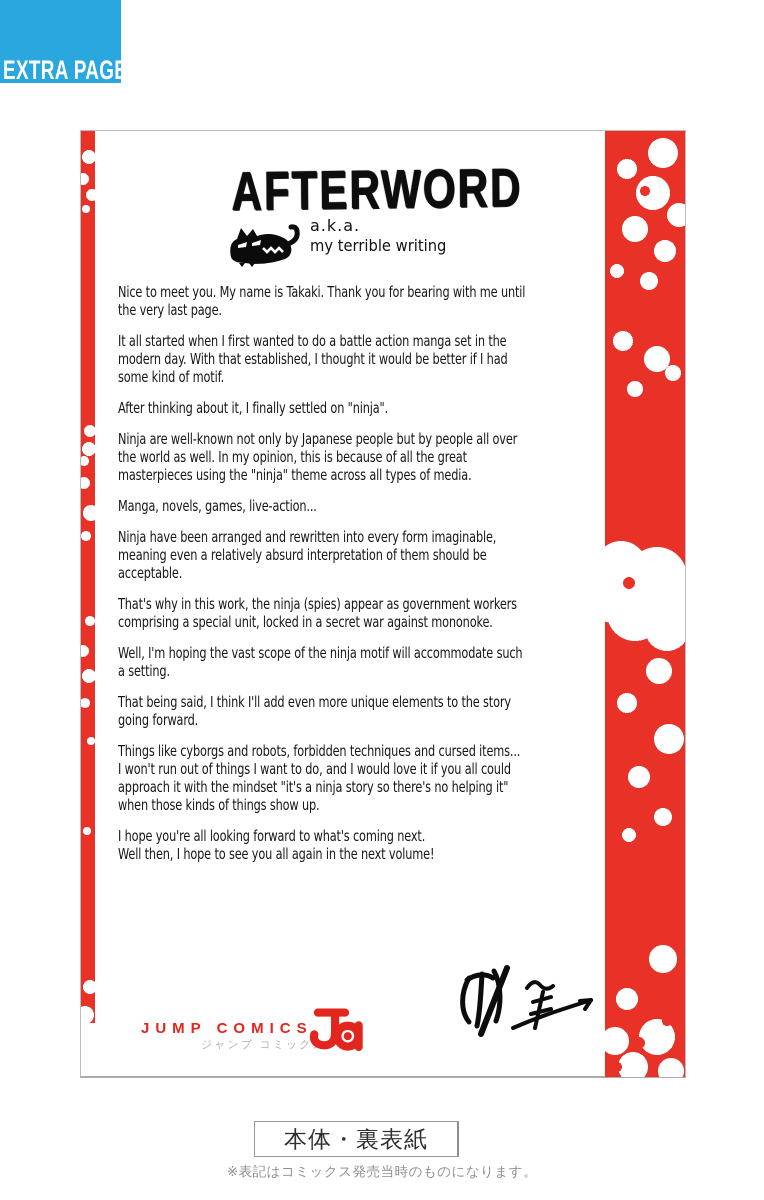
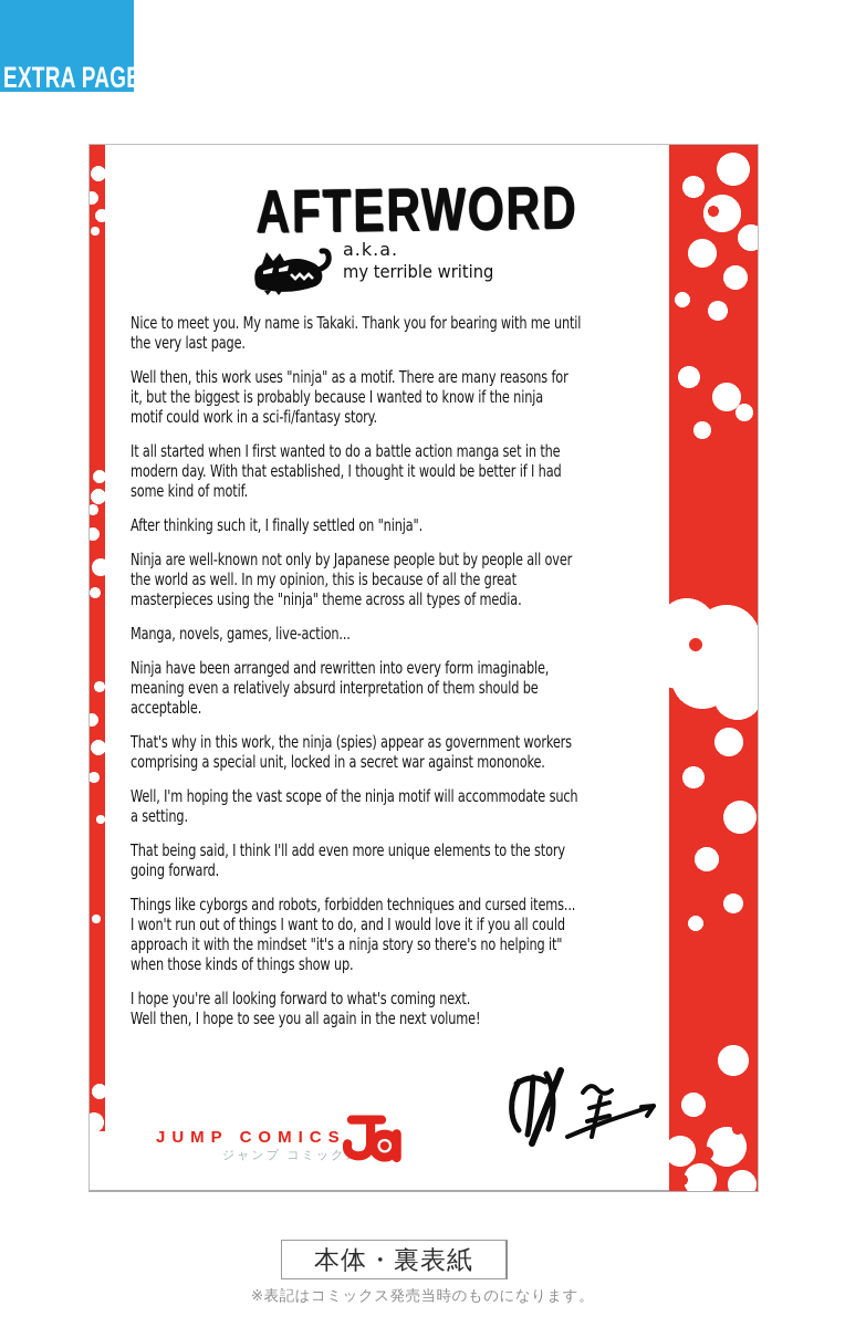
  EXTRA PAGES
  AFTERWORD
  a.k.a.
  my terrible writing
  Nice to meet you. My name is Takaki. Thank you for bearing with me until
  the very last page.
+ Well then, this work uses "ninja" as a motif. There are many reasons for
+ it, but the biggest is probably because I wanted to know if the ninja
+ motif could work in a sci-fi/fantasy story.
  It all started when I first wanted to do a battle action manga set in the
  modern day. With that established, I thought it would be better if I had
  some kind of motif.
- After thinking about it, I finally settled on "ninja".
+ After thinking such it, I finally settled on "ninja".
  Ninja are well-known not only by Japanese people but by people all over
  the world as well. In my opinion, this is because of all the great
  masterpieces using the "ninja" theme across all types of media.
  Manga, novels, games, live-action...
  Ninja have been arranged and rewritten into every form imaginable,
  meaning even a relatively absurd interpretation of them should be
  acceptable.
  That's why in this work, the ninja (spies) appear as government workers
  comprising a special unit, locked in a secret war against mononoke.
  Well, I'm hoping the vast scope of the ninja motif will accommodate such
  a setting.
  That being said, I think I'll add even more unique elements to the story
  going forward.
  Things like cyborgs and robots, forbidden techniques and cursed items...
  I won't run out of things I want to do, and I would love it if you all could
  approach it with the mindset "it's a ninja story so there's no helping it"
  when those kinds of things show up.
  I hope you're all looking forward to what's coming next.
  Well then, I hope to see you all again in the next volume!
  JUMP COMICS
  ジャンプ コミック
  本体・裏表紙
  ※表記はコミックス発売当時のものになります。
